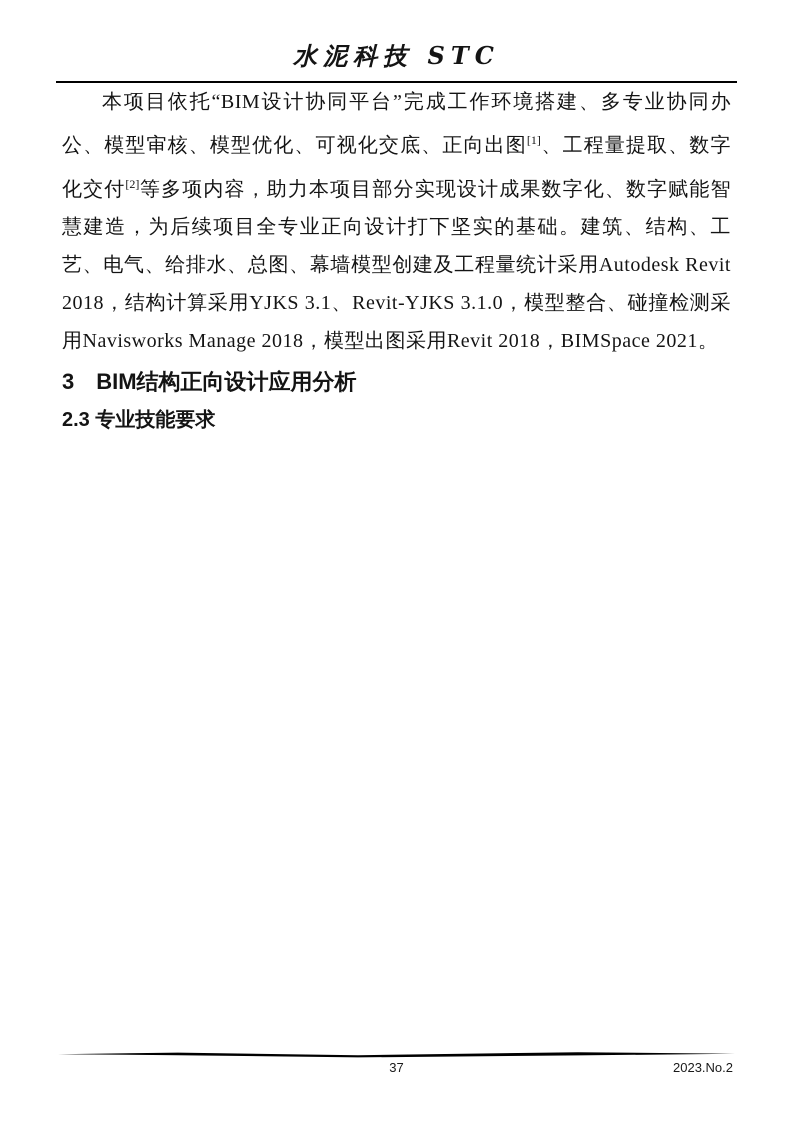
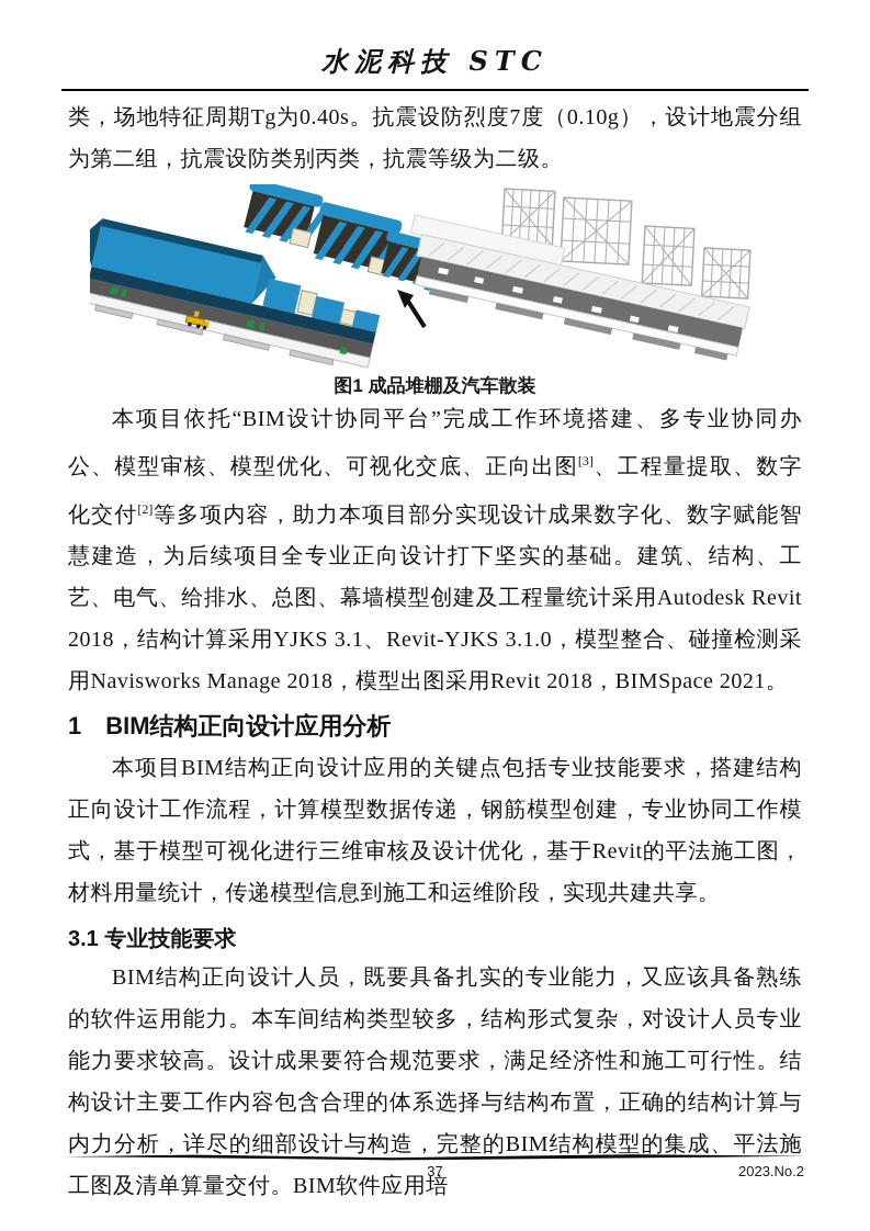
  水泥科技 STC
+ 类，场地特征周期Tg为0.40s。抗震设防烈度7度（0.10g），设计地震分组为第二组，抗震设防类别丙类，抗震等级为二级。
+ 图1 成品堆棚及汽车散装
- 本项目依托“BIM设计协同平台”完成工作环境搭建、多专业协同办公、模型审核、模型优化、可视化交底、正向出图[1]、工程量提取、数字化交付[2]等多项内容，助力本项目部分实现设计成果数字化、数字赋能智慧建造，为后续项目全专业正向设计打下坚实的基础。建筑、结构、工艺、电气、给排水、总图、幕墙模型创建及工程量统计采用Autodesk Revit 2018，结构计算采用YJKS 3.1、Revit-YJKS 3.1.0，模型整合、碰撞检测采用Navisworks Manage 2018，模型出图采用Revit 2018，BIMSpace 2021。
+ 本项目依托“BIM设计协同平台”完成工作环境搭建、多专业协同办公、模型审核、模型优化、可视化交底、正向出图[3]、工程量提取、数字化交付[2]等多项内容，助力本项目部分实现设计成果数字化、数字赋能智慧建造，为后续项目全专业正向设计打下坚实的基础。建筑、结构、工艺、电气、给排水、总图、幕墙模型创建及工程量统计采用Autodesk Revit 2018，结构计算采用YJKS 3.1、Revit-YJKS 3.1.0，模型整合、碰撞检测采用Navisworks Manage 2018，模型出图采用Revit 2018，BIMSpace 2021。
- 3 BIM结构正向设计应用分析
+ 1 BIM结构正向设计应用分析
+ 本项目BIM结构正向设计应用的关键点包括专业技能要求，搭建结构正向设计工作流程，计算模型数据传递，钢筋模型创建，专业协同工作模式，基于模型可视化进行三维审核及设计优化，基于Revit的平法施工图，材料用量统计，传递模型信息到施工和运维阶段，实现共建共享。
- 2.3 专业技能要求
+ 3.1 专业技能要求
+ BIM结构正向设计人员，既要具备扎实的专业能力，又应该具备熟练的软件运用能力。本车间结构类型较多，结构形式复杂，对设计人员专业能力要求较高。设计成果要符合规范要求，满足经济性和施工可行性。结构设计主要工作内容包含合理的体系选择与结构布置，正确的结构计算与内力分析，详尽的细部设计与构造，完整的BIM结构模型的集成、平法施工图及清单算量交付。BIM软件应用培
  37
  2023.No.2
